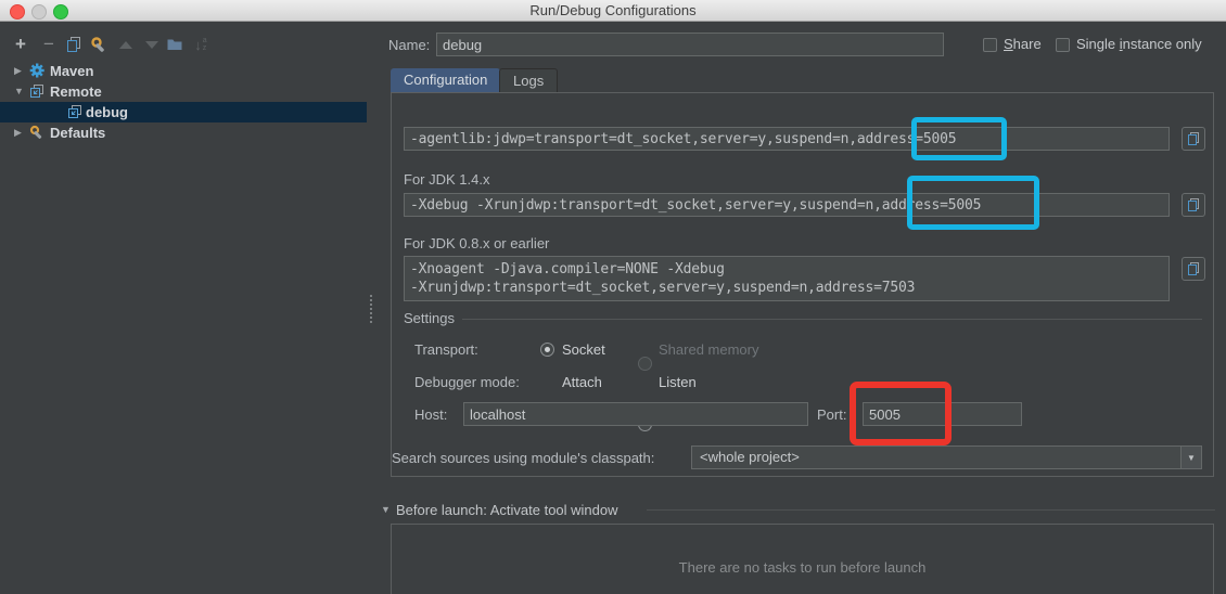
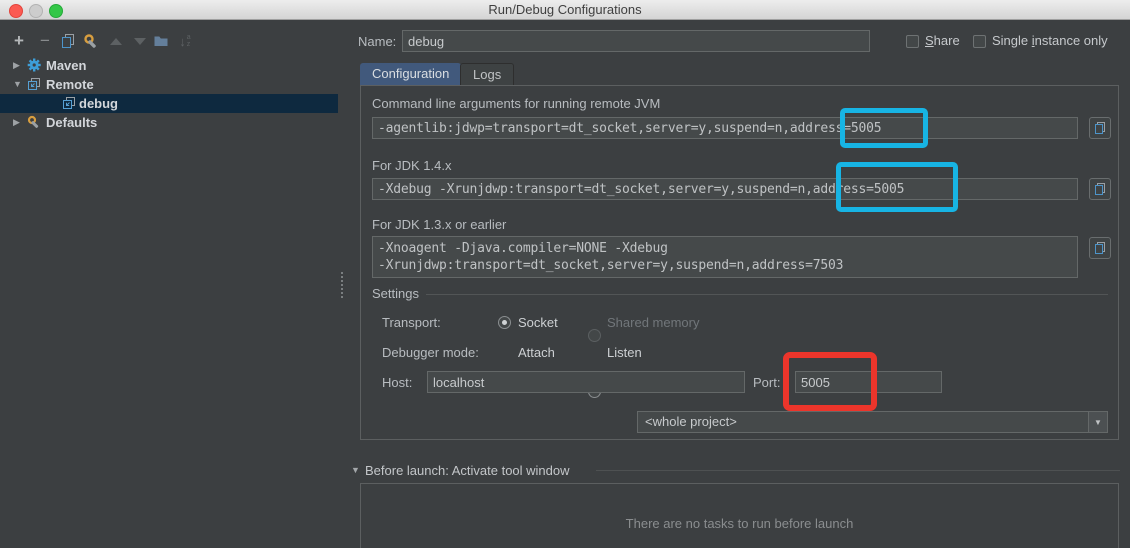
  Run/Debug Configurations
  +
  −
  ↓
  ▶
  Maven
  ▼
  Remote
  debug
  ▶
  Defaults
  Name:
  debug
  Share
  Single instance only
  Configuration
  Logs
+ Command line arguments for running remote JVM
  -agentlib:jdwp=transport=dt_socket,server=y,suspend=n,address=5005
  For JDK 1.4.x
  -Xdebug -Xrunjdwp:transport=dt_socket,server=y,suspend=n,address=5005
- For JDK 0.8.x or earlier
+ For JDK 1.3.x or earlier
  -Xnoagent -Djava.compiler=NONE -Xdebug
  -Xrunjdwp:transport=dt_socket,server=y,suspend=n,address=7503
  Settings
  Transport:
  Socket
  Shared memory
  Debugger mode:
  Attach
  Listen
  Host:
  localhost
  Port:
  5005
- Search sources using module's classpath:
  <whole project>
  ▼
  ▼
  Before launch: Activate tool window
  There are no tasks to run before launch
